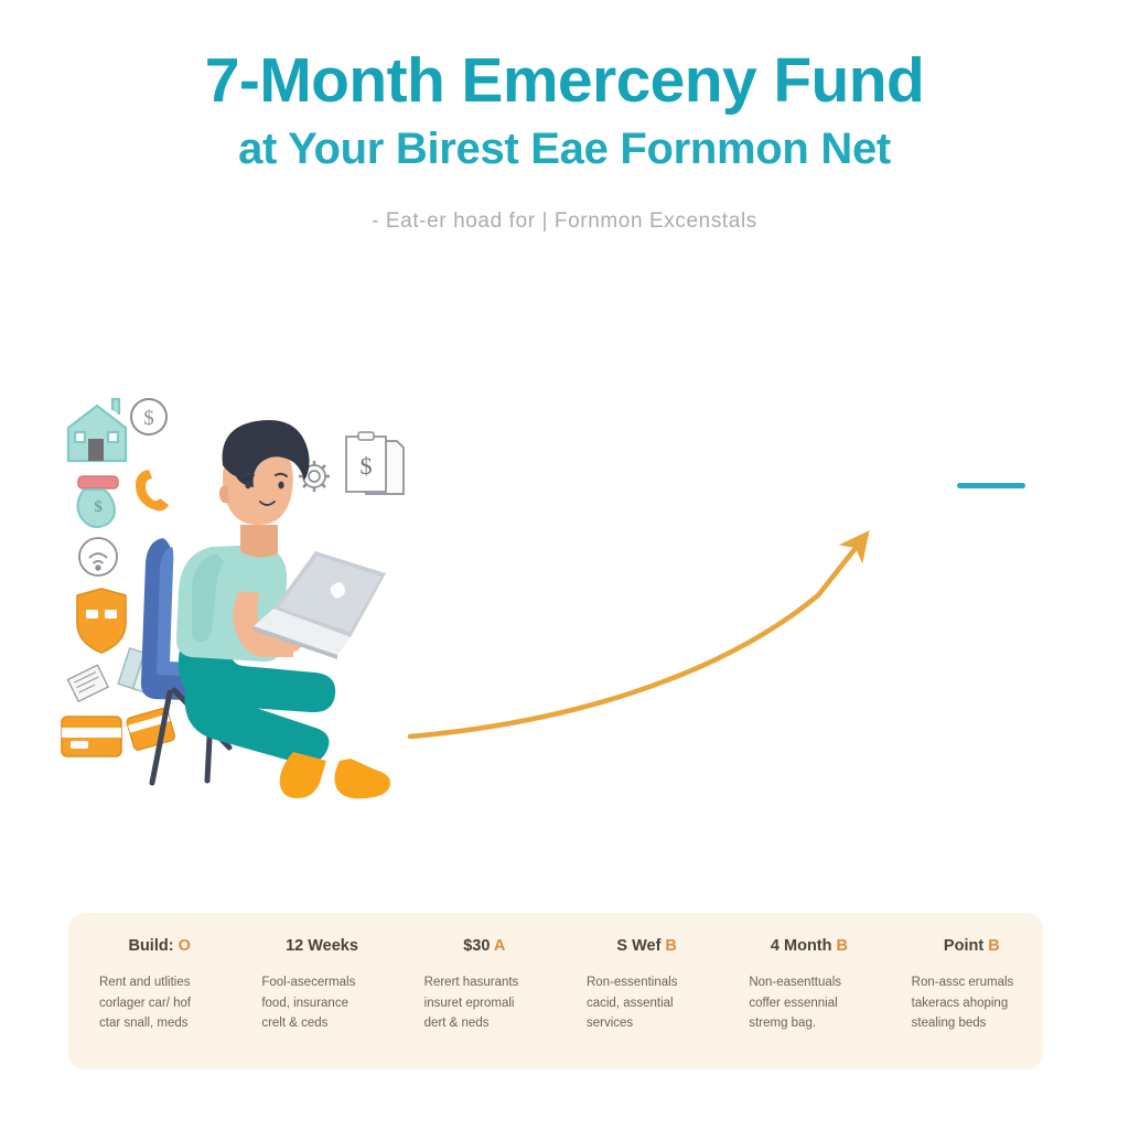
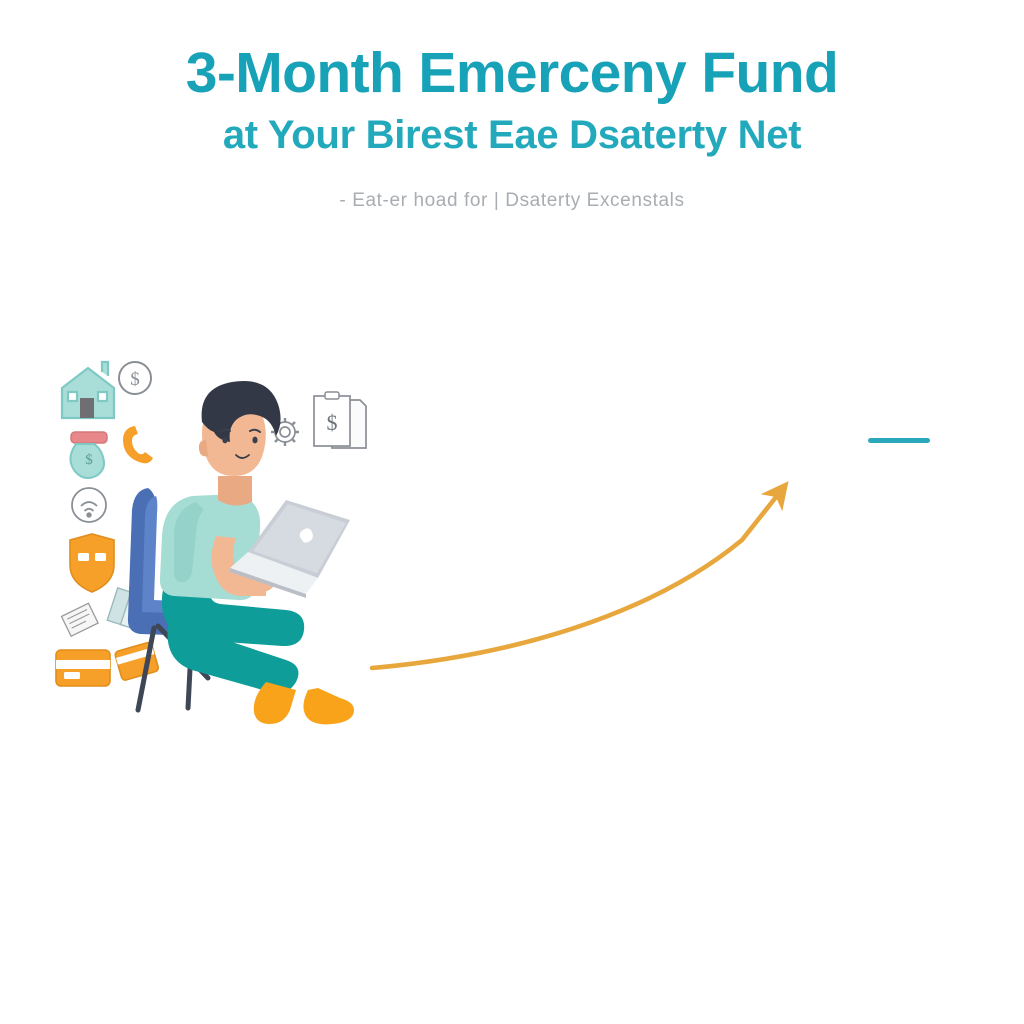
- 7-Month Emerceny Fund
+ 3-Month Emerceny Fund
- at Your Birest Eae Fornmon Net
+ at Your Birest Eae Dsaterty Net
- - Eat-er hoad for | Fornmon Excenstals
+ - Eat-er hoad for | Dsaterty Excenstals
  $
  $
  $
- Build: O
- Rent and utlities
- corlager car/ hof
- ctar snall, meds
- 12 Weeks
- Fool-asecermals
- food, insurance
- crelt & ceds
- $30 A
- Rerert hasurants
- insuret epromali
- dert & neds
- S Wef B
- Ron-essentinals
- cacid, assential
- services
- 4 Month B
- Non-easenttuals
- coffer essennial
- stremg bag.
- Point B
- Ron-assc erumals
- takeracs ahoping
- stealing beds
